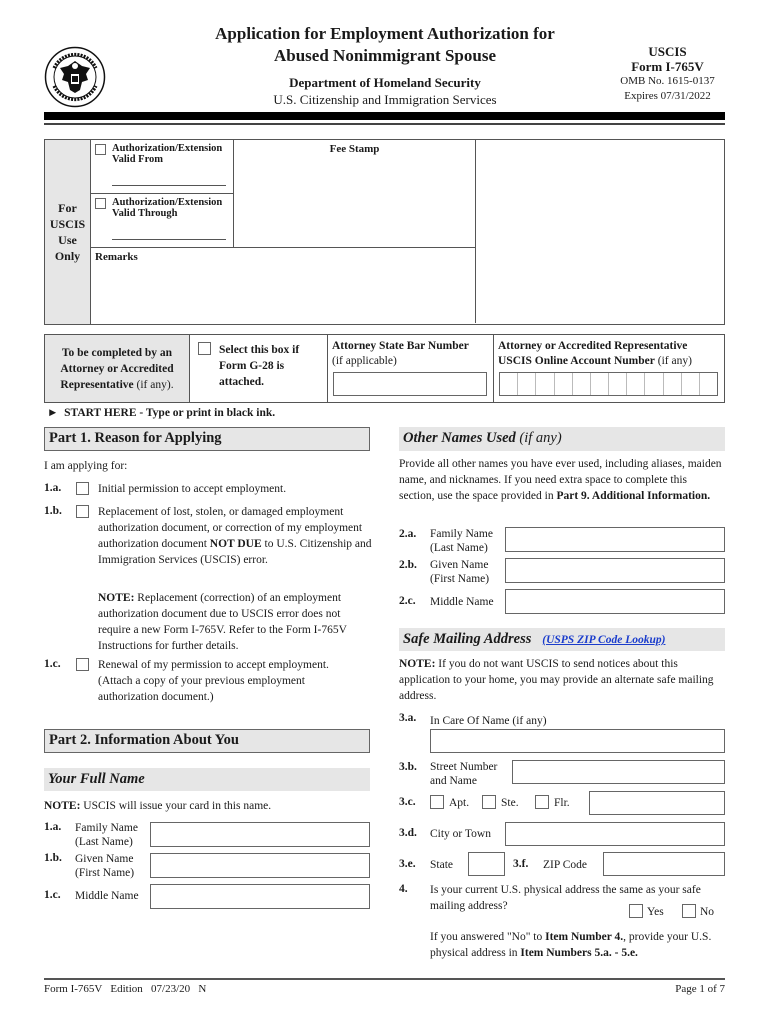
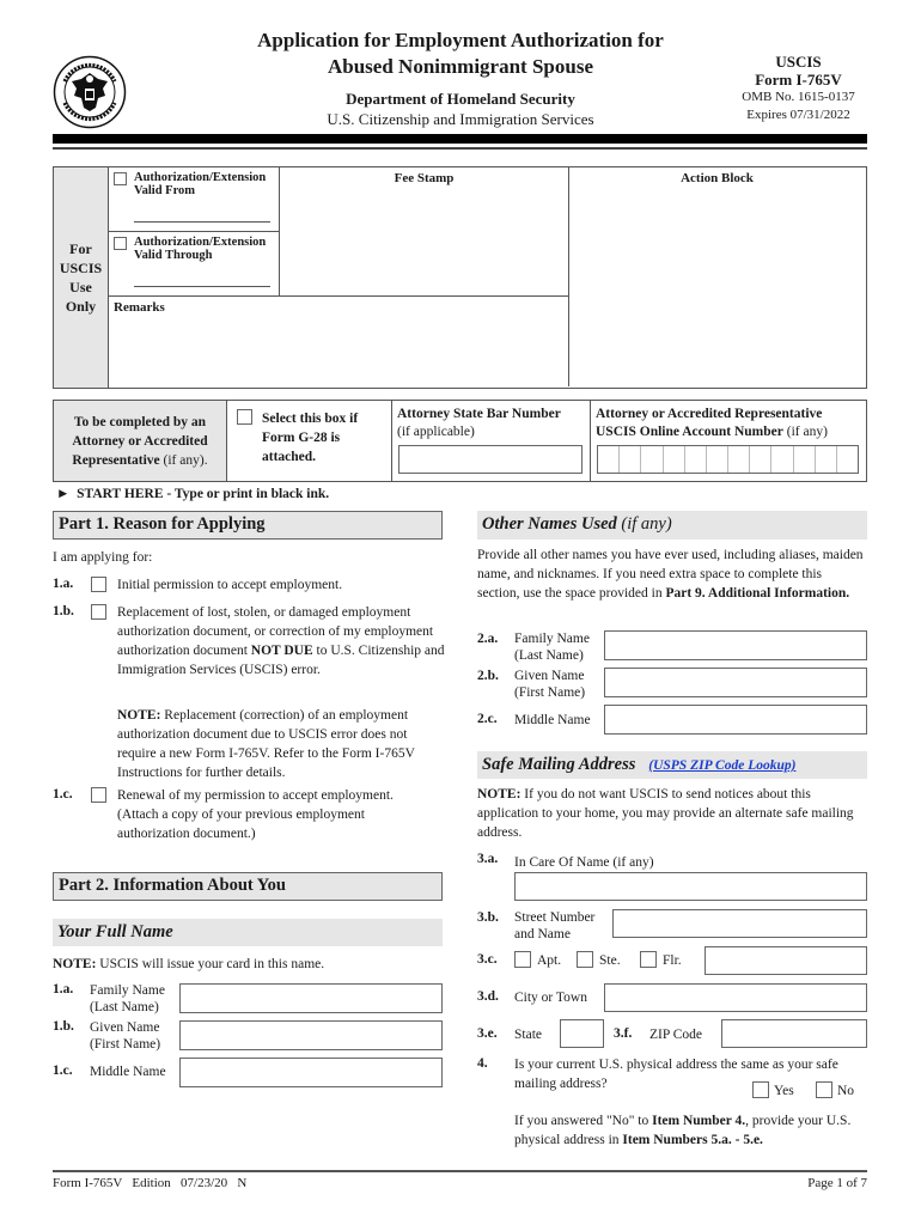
  Application for Employment Authorization for
  Abused Nonimmigrant Spouse
  Department of Homeland Security
  U.S. Citizenship and Immigration Services
  USCIS
  Form I-765V
  OMB No. 1615-0137
  Expires 07/31/2022
  For
  USCIS
  Use
  Only
  Authorization/Extension
  Valid From
  Authorization/Extension
  Valid Through
  Fee Stamp
  Remarks
+ Action Block
  To be completed by an
  Attorney or Accredited
  Representative (if any).
  Select this box if
  Form G-28 is
  attached.
  Attorney State Bar Number
  (if applicable)
  Attorney or Accredited Representative
  USCIS Online Account Number (if any)
  ► START HERE - Type or print in black ink.
  Part 1. Reason for Applying
  I am applying for:
  1.a.
  Initial permission to accept employment.
  1.b.
  Replacement of lost, stolen, or damaged employment authorization document, or correction of my employment authorization document NOT DUE to U.S. Citizenship and Immigration Services (USCIS) error.
  NOTE: Replacement (correction) of an employment authorization document due to USCIS error does not require a new Form I-765V. Refer to the Form I-765V Instructions for further details.
  1.c.
  Renewal of my permission to accept employment. (Attach a copy of your previous employment authorization document.)
  Part 2. Information About You
  Your Full Name
  NOTE: USCIS will issue your card in this name.
  1.a.
  Family Name
  (Last Name)
  1.b.
  Given Name
  (First Name)
  1.c.
  Middle Name
  Other Names Used (if any)
  Provide all other names you have ever used, including aliases, maiden name, and nicknames. If you need extra space to complete this section, use the space provided in Part 9. Additional Information.
  2.a.
  Family Name
  (Last Name)
  2.b.
  Given Name
  (First Name)
  2.c.
  Middle Name
  Safe Mailing Address (USPS ZIP Code Lookup)
  NOTE: If you do not want USCIS to send notices about this application to your home, you may provide an alternate safe mailing address.
  3.a.
  In Care Of Name (if any)
  3.b.
  Street Number
  and Name
  3.c.
  Apt.
  Ste.
  Flr.
  3.d.
  City or Town
  3.e.
  State
  3.f.
  ZIP Code
  4.
  Is your current U.S. physical address the same as your safe mailing address?
  Yes
  No
  If you answered "No" to Item Number 4., provide your U.S. physical address in Item Numbers 5.a. - 5.e.
  Form I-765V Edition 07/23/20 N
  Page 1 of 7
